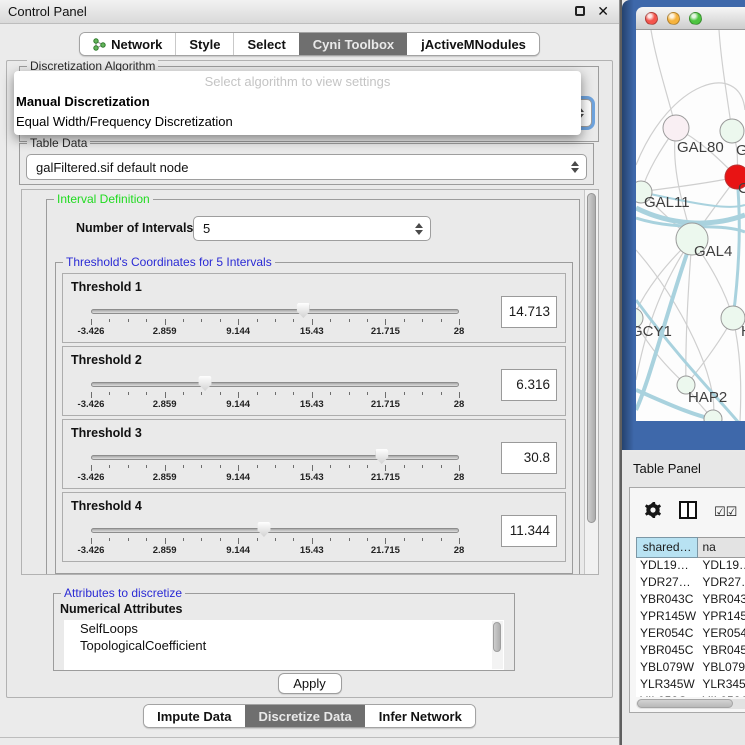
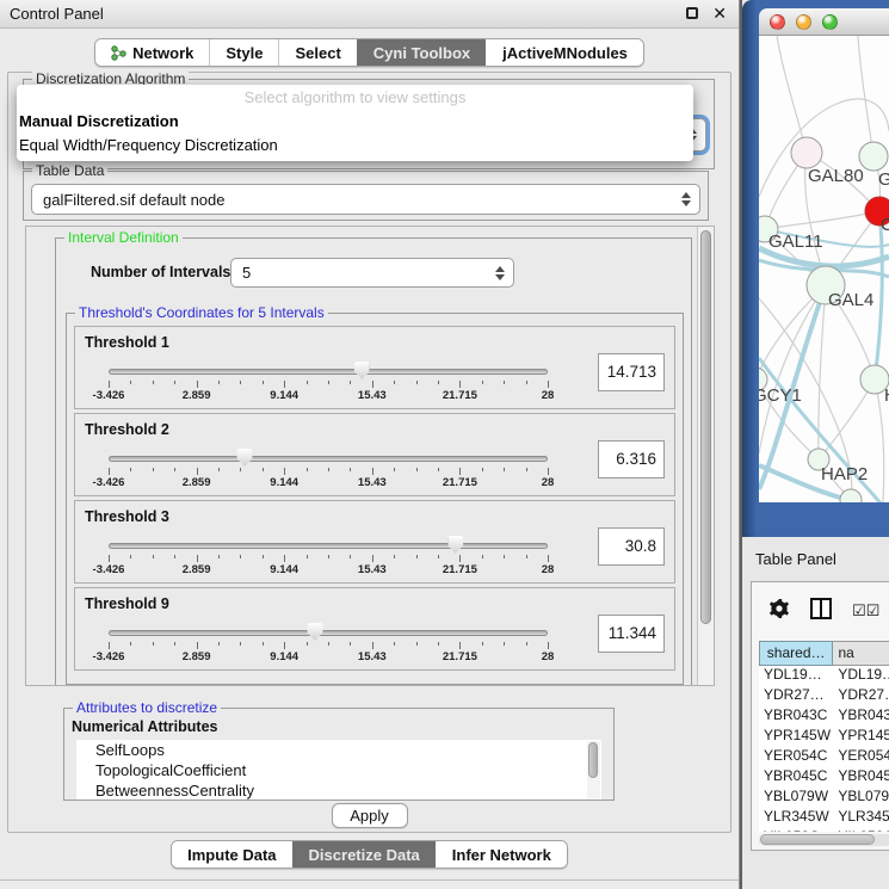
  Control Panel
  ✕
  Network
  Style
  Select
  Cyni Toolbox
  jActiveMNodules
  Discretization Algorithm
  Table Data
  galFiltered.sif default node
  Interval Definition
  Number of Intervals
  5
  Threshold's Coordinates for 5 Intervals
  Threshold 1
  -3.426
  2.859
  9.144
  15.43
  21.715
  28
  14.713
  Threshold 2
  -3.426
  2.859
  9.144
  15.43
  21.715
  28
  6.316
  Threshold 3
  -3.426
  2.859
  9.144
  15.43
  21.715
  28
  30.8
- Threshold 4
+ Threshold 9
  -3.426
  2.859
  9.144
  15.43
  21.715
  28
  11.344
  Attributes to discretize
  Numerical Attributes
  SelfLoops
  TopologicalCoefficient
+ BetweennessCentrality
  Apply
  Select algorithm to view settings
  Manual Discretization
  Equal Width/Frequency Discretization
  Impute Data
  Discretize Data
  Infer Network
  GAL80
  C
  GAL11
  GAL4
  GCY1
  HAP2
  Table Panel
  ☑☑
  shared…
  na
  YDL19…
  YDL19
  YDR27…
  YDR27
  YBR043C
  YBR043
  YPR145W
  YPR145
  YER054C
  YER054
  YBR045C
  YBR045
  YBL079W
  YBL079
  YLR345W
  YLR345
